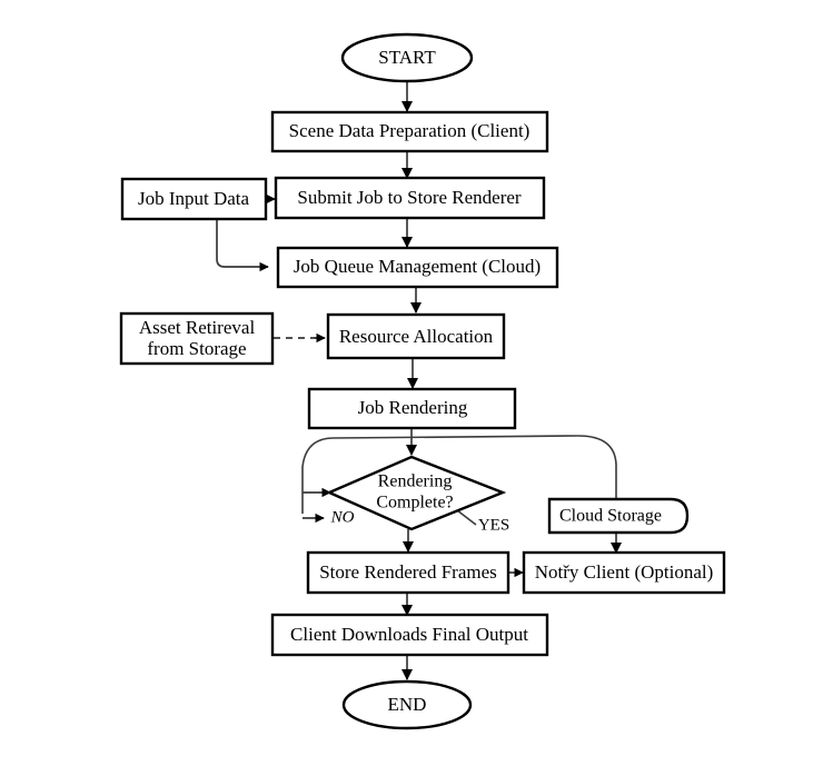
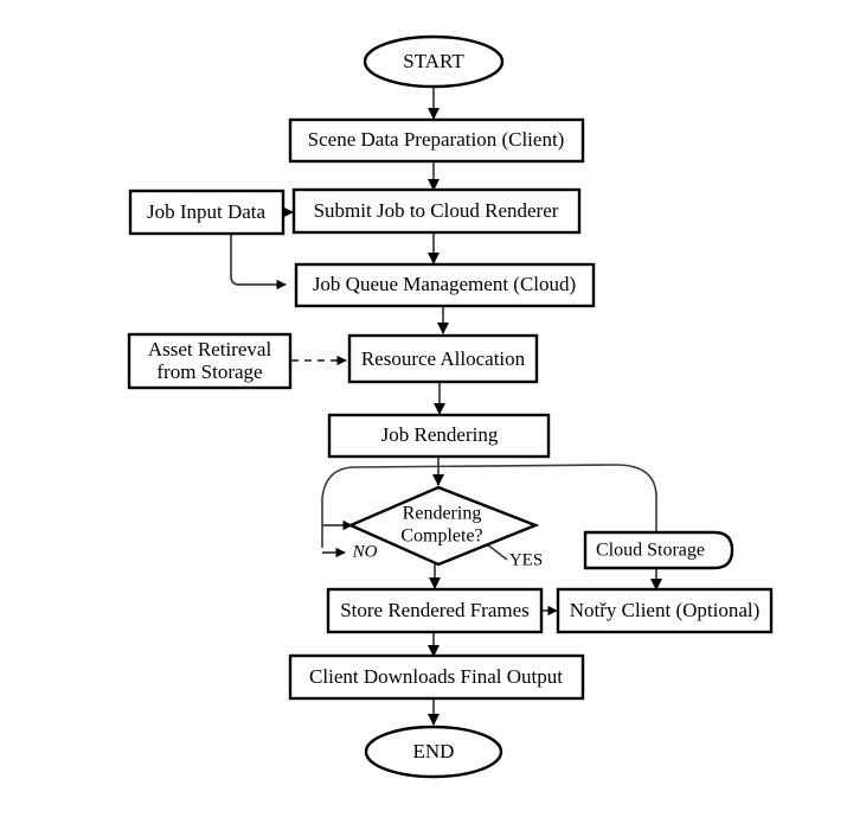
  START
  Scene Data Preparation (Client)
  Job Input Data
- Submit Job to Store Renderer
+ Submit Job to Cloud Renderer
  Job Queue Management (Cloud)
  Asset Retireval
  from Storage
  Resource Allocation
  Job Rendering
  Rendering
  Complete?
  NO
  YES
  Cloud Storage
  Store Rendered Frames
  Notřy Client (Optional)
  Client Downloads Final Output
  END
